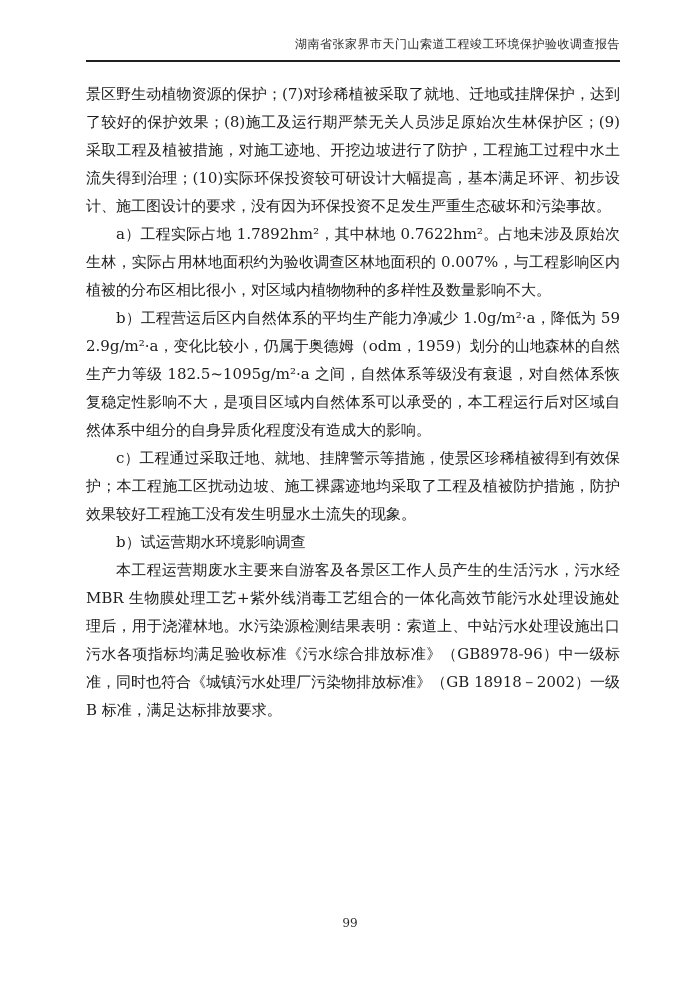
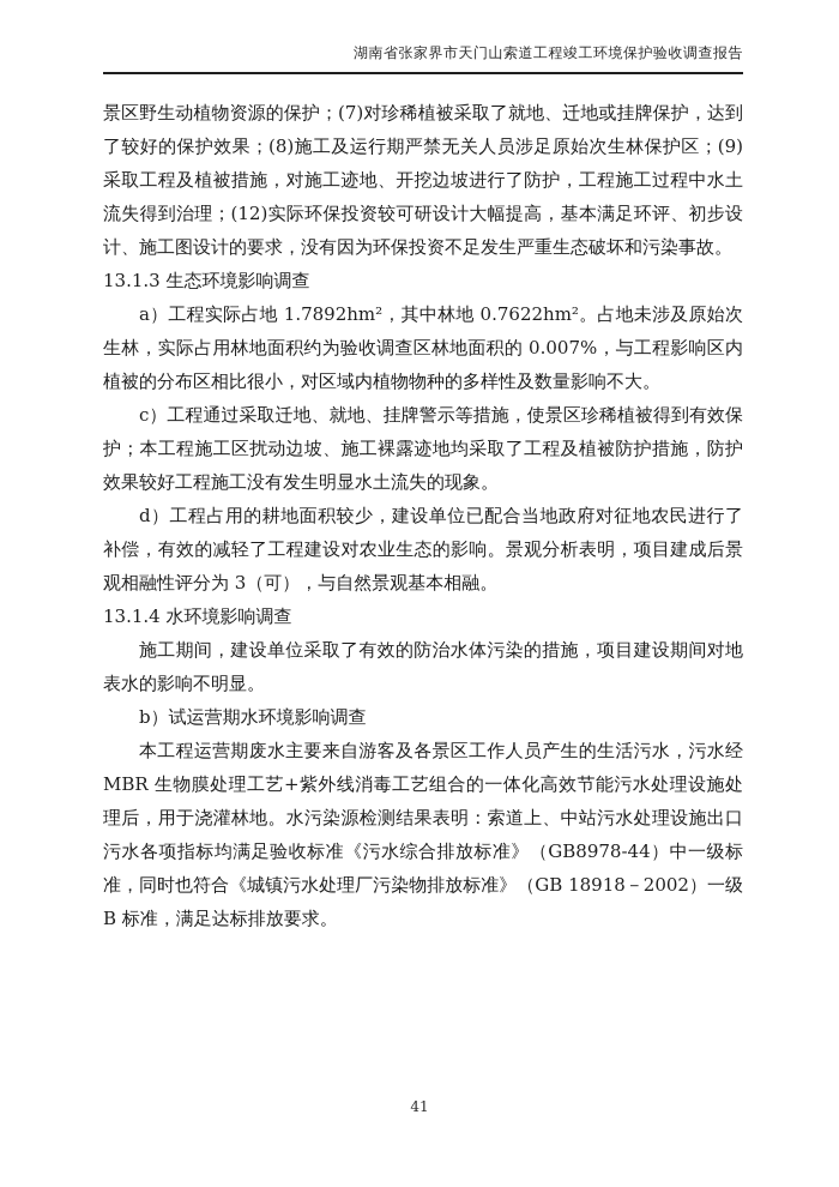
  湖南省张家界市天门山索道工程竣工环境保护验收调查报告
- 景区野生动植物资源的保护；(7)对珍稀植被采取了就地、迁地或挂牌保护，达到了较好的保护效果；(8)施工及运行期严禁无关人员涉足原始次生林保护区；(9)采取工程及植被措施，对施工迹地、开挖边坡进行了防护，工程施工过程中水土流失得到治理；(10)实际环保投资较可研设计大幅提高，基本满足环评、初步设计、施工图设计的要求，没有因为环保投资不足发生严重生态破坏和污染事故。
+ 景区野生动植物资源的保护；(7)对珍稀植被采取了就地、迁地或挂牌保护，达到了较好的保护效果；(8)施工及运行期严禁无关人员涉足原始次生林保护区；(9)采取工程及植被措施，对施工迹地、开挖边坡进行了防护，工程施工过程中水土流失得到治理；(12)实际环保投资较可研设计大幅提高，基本满足环评、初步设计、施工图设计的要求，没有因为环保投资不足发生严重生态破坏和污染事故。
+ 13.1.3 生态环境影响调查
  a）工程实际占地 1.7892hm²，其中林地 0.7622hm²。占地未涉及原始次生林，实际占用林地面积约为验收调查区林地面积的 0.007%，与工程影响区内植被的分布区相比很小，对区域内植物物种的多样性及数量影响不大。
- b）工程营运后区内自然体系的平均生产能力净减少 1.0g/m²·a，降低为 592.9g/m²·a，变化比较小，仍属于奥德姆（odm，1959）划分的山地森林的自然生产力等级 182.5~1095g/m²·a 之间，自然体系等级没有衰退，对自然体系恢复稳定性影响不大，是项目区域内自然体系可以承受的，本工程运行后对区域自然体系中组分的自身异质化程度没有造成大的影响。
  c）工程通过采取迁地、就地、挂牌警示等措施，使景区珍稀植被得到有效保护；本工程施工区扰动边坡、施工裸露迹地均采取了工程及植被防护措施，防护效果较好工程施工没有发生明显水土流失的现象。
+ d）工程占用的耕地面积较少，建设单位已配合当地政府对征地农民进行了补偿，有效的减轻了工程建设对农业生态的影响。景观分析表明，项目建成后景观相融性评分为 3（可），与自然景观基本相融。
+ 13.1.4 水环境影响调查
+ 施工期间，建设单位采取了有效的防治水体污染的措施，项目建设期间对地表水的影响不明显。
  b）试运营期水环境影响调查
- 本工程运营期废水主要来自游客及各景区工作人员产生的生活污水，污水经 MBR 生物膜处理工艺+紫外线消毒工艺组合的一体化高效节能污水处理设施处理后，用于浇灌林地。水污染源检测结果表明：索道上、中站污水处理设施出口污水各项指标均满足验收标准《污水综合排放标准》（GB8978-96）中一级标准，同时也符合《城镇污水处理厂污染物排放标准》（GB 18918－2002）一级 B 标准，满足达标排放要求。
+ 本工程运营期废水主要来自游客及各景区工作人员产生的生活污水，污水经 MBR 生物膜处理工艺+紫外线消毒工艺组合的一体化高效节能污水处理设施处理后，用于浇灌林地。水污染源检测结果表明：索道上、中站污水处理设施出口污水各项指标均满足验收标准《污水综合排放标准》（GB8978-44）中一级标准，同时也符合《城镇污水处理厂污染物排放标准》（GB 18918－2002）一级 B 标准，满足达标排放要求。
- 99
+ 41
